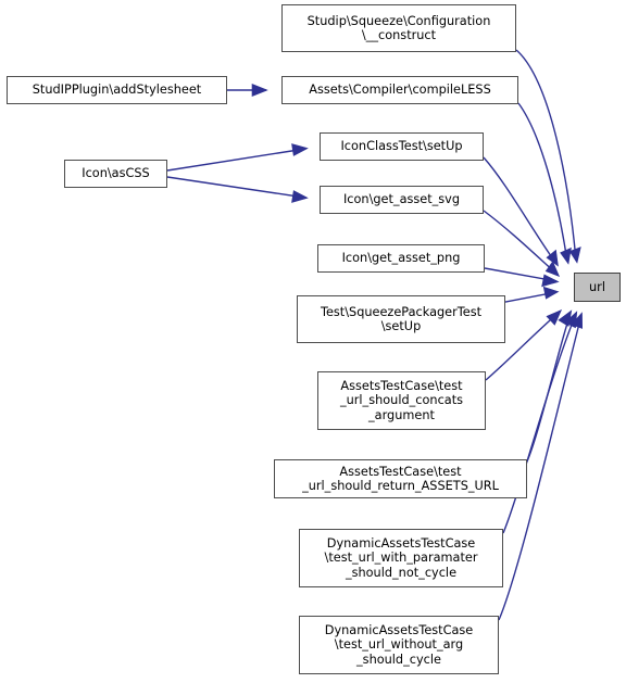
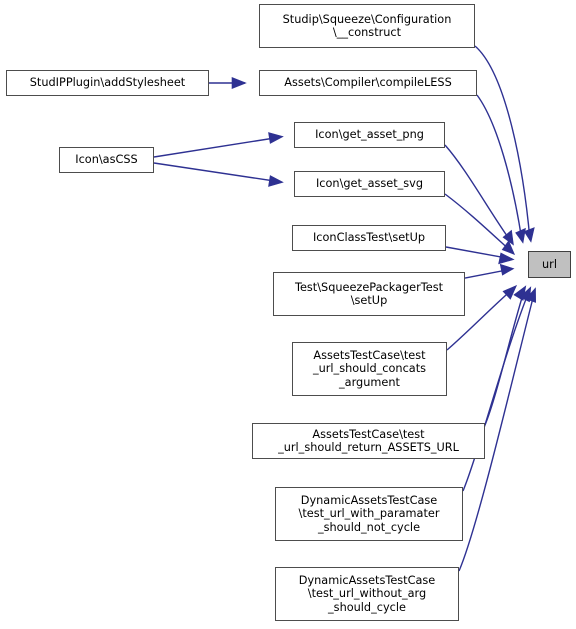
  Studip\Squeeze\Configuration
  \__construct
  StudIPPlugin\addStylesheet
  Assets\Compiler\compileLESS
  Icon\asCSS
- IconClassTest\setUp
+ Icon\get_asset_png
  Icon\get_asset_svg
- Icon\get_asset_png
+ IconClassTest\setUp
  Test\SqueezePackagerTest
  \setUp
  AssetsTestCase\test
  _url_should_concats
  _argument
  AssetsTestCase\test
  _url_should_return_ASSETS_URL
  DynamicAssetsTestCase
  \test_url_with_paramater
  _should_not_cycle
  DynamicAssetsTestCase
  \test_url_without_arg
  _should_cycle
  url
